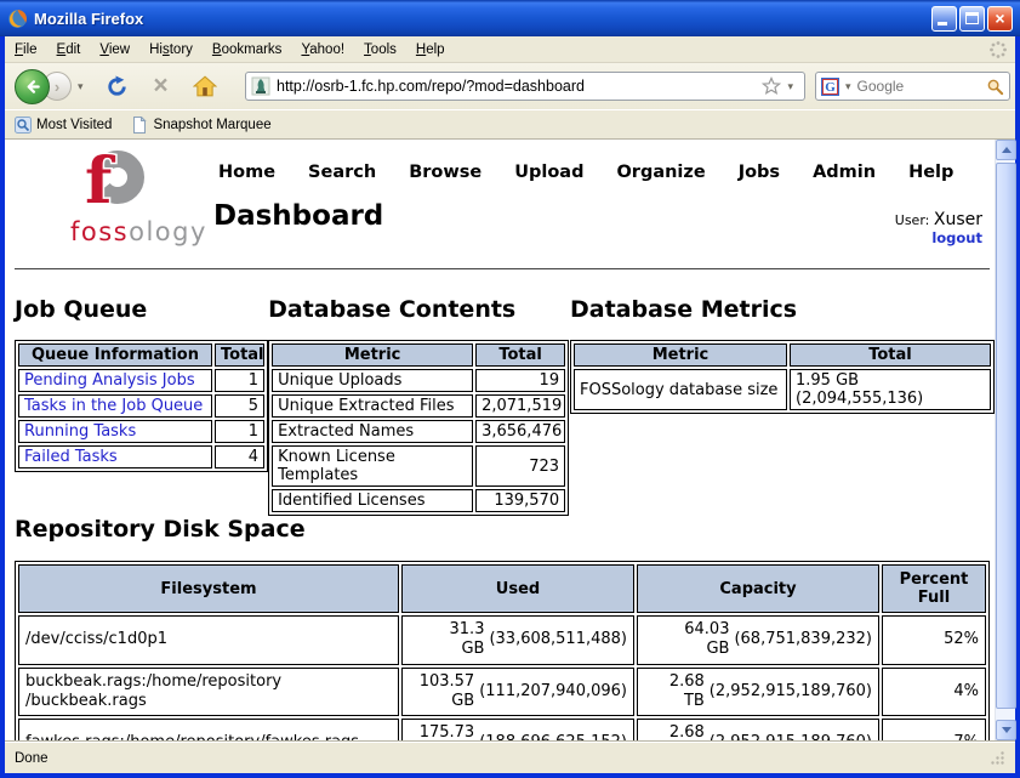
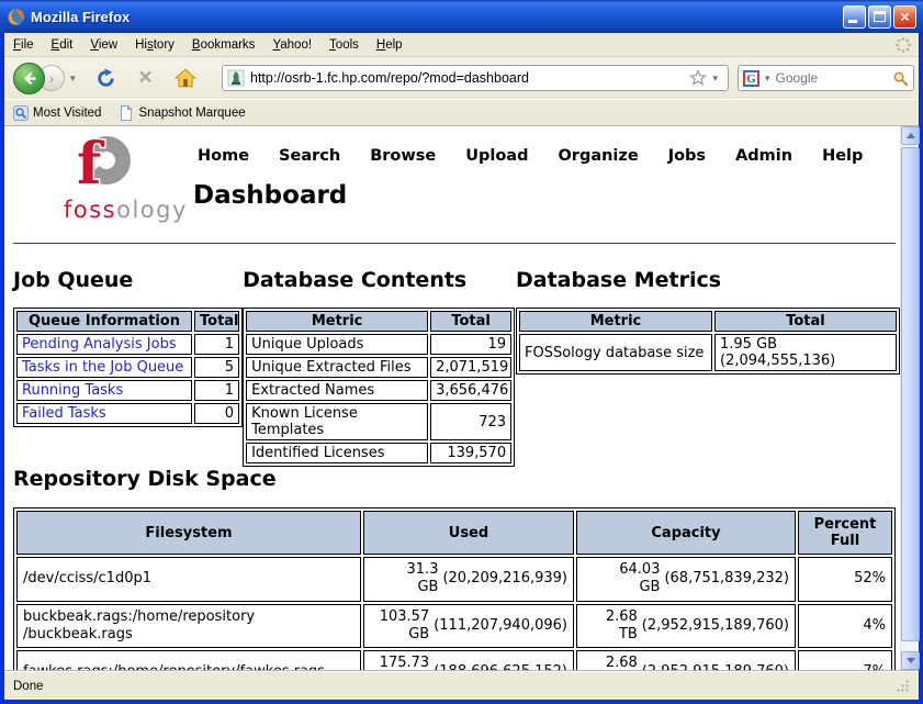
  Mozilla Firefox
  ×
  File
  Edit
  View
  History
  Bookmarks
  Yahoo!
  Tools
  Help
  ›
  ▾
  ×
  http://osrb-1.fc.hp.com/repo/?mod=dashboard
  ▾
  G
  ▾
  Google
  Most Visited
  Snapshot Marquee
  f
  fossology
  Home
  Search
  Browse
  Upload
  Organize
  Jobs
  Admin
  Help
  Dashboard
- User: Xuser
- logout
  Job Queue
  Queue Information	Total
  Pending Analysis Jobs	1
  Tasks in the Job Queue	5
  Running Tasks	1
- Failed Tasks	4
+ Failed Tasks	0
  Database Contents
  Metric	Total
  Unique Uploads	19
  Unique Extracted Files	2,071,519
  Extracted Names	3,656,476
  Known License Templates	723
  Identified Licenses	139,570
  Database Metrics
  Metric	Total
  FOSSology database size	1.95 GB (2,094,555,136)
  Repository Disk Space
  Filesystem	Used	Capacity	Percent Full
- /dev/cciss/c1d0p1	31.3 GB(33,608,511,488)	64.03 GB(68,751,839,232)	52%
+ /dev/cciss/c1d0p1	31.3 GB(20,209,216,939)	64.03 GB(68,751,839,232)	52%
  buckbeak.rags:/home/repository/buckbeak.rags	103.57 GB(111,207,940,096)	2.68 TB(2,952,915,189,760)	4%
  Done
